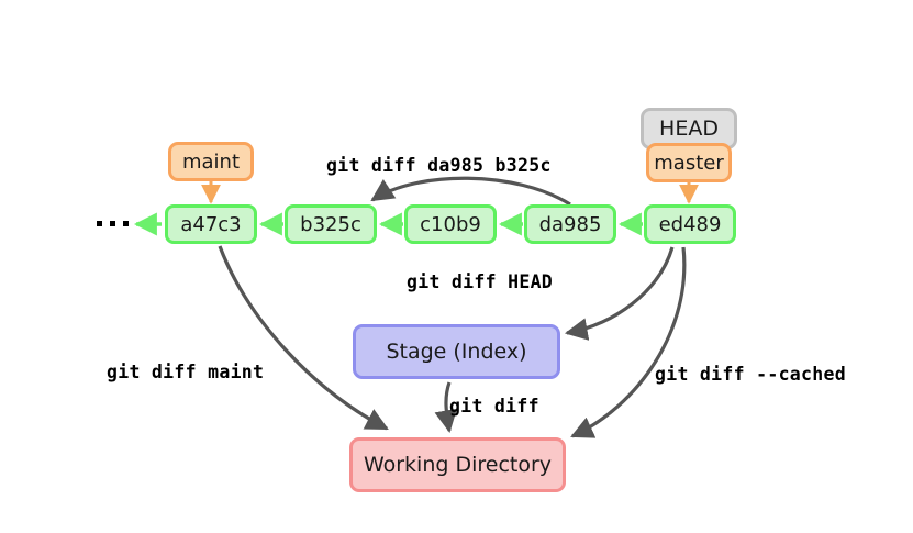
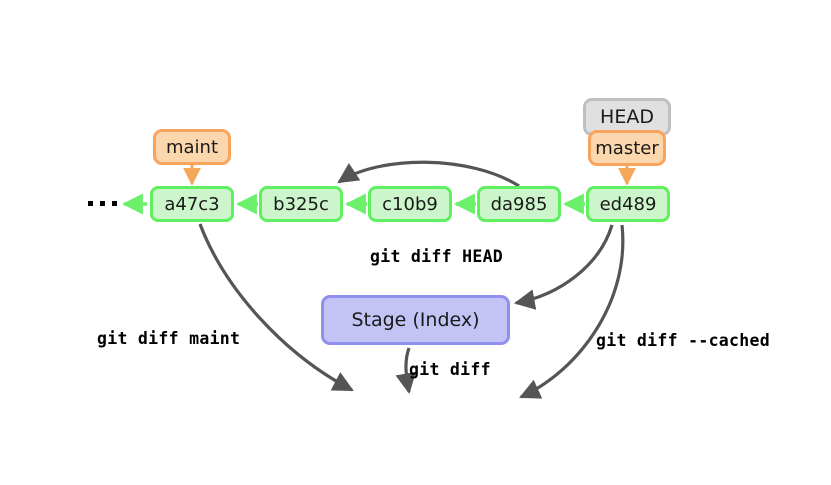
  a47c3
  b325c
  c10b9
  da985
  ed489
  maint
  HEAD
  master
  Stage (Index)
- Working Directory
- git diff da985 b325c
  git diff HEAD
  git diff maint
  git diff --cached
  git diff
